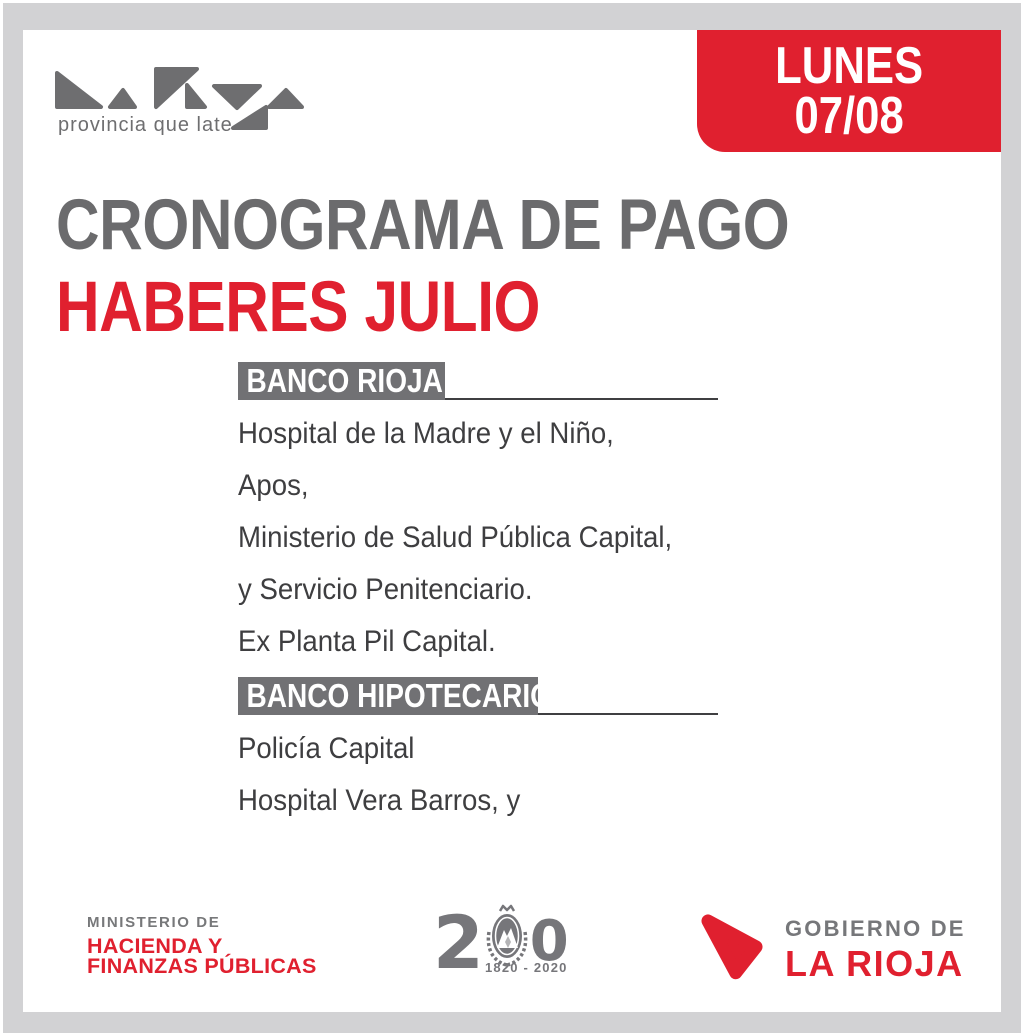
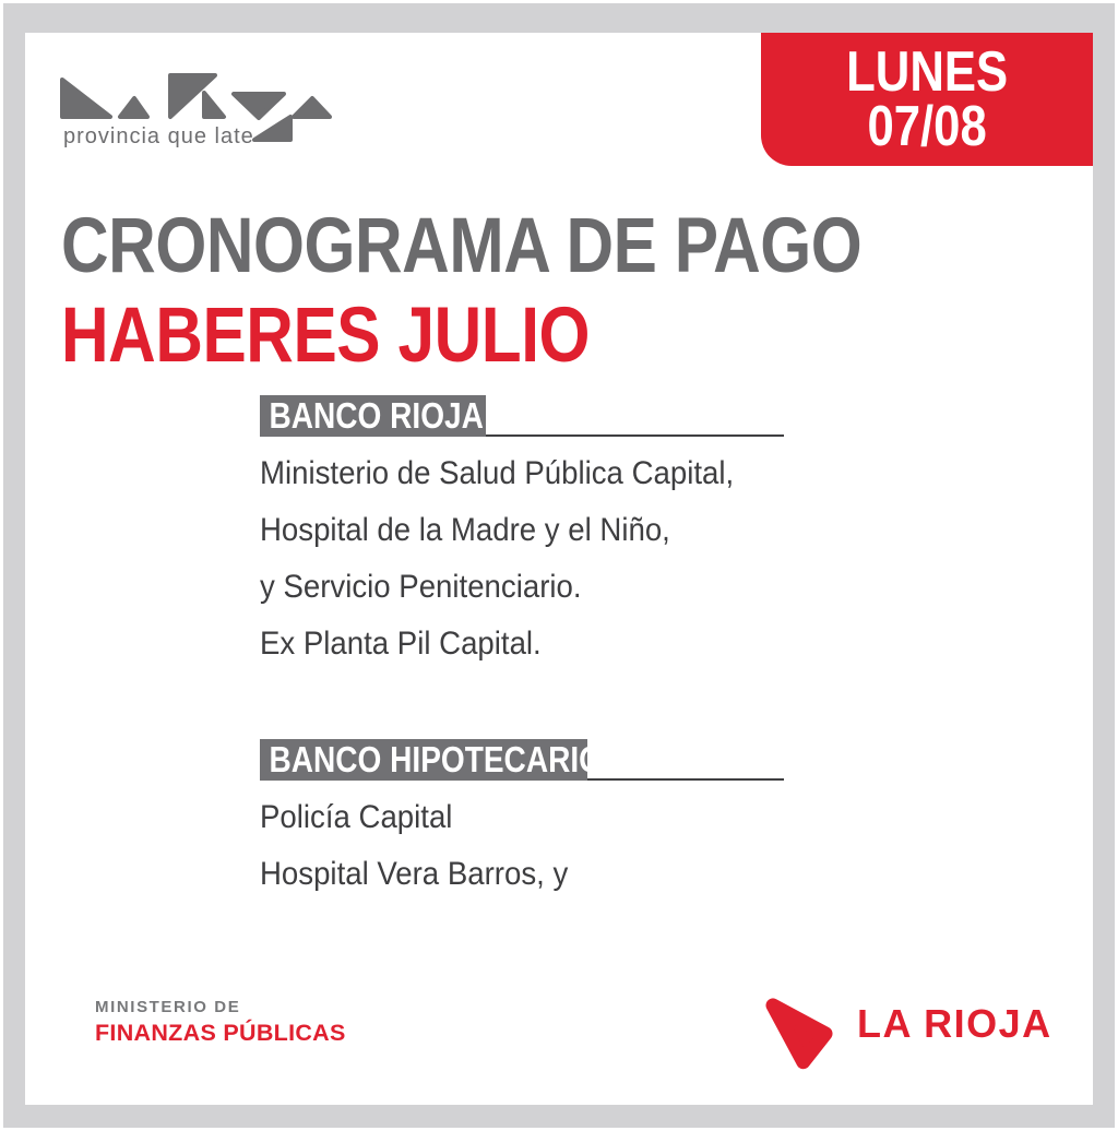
  provincia que late
  LUNES
  07/08
  CRONOGRAMA DE PAGO
  HABERES JULIO
  BANCO RIOJA
- Hospital de la Madre y el Niño,
+ Ministerio de Salud Pública Capital,
- Apos,
- Ministerio de Salud Pública Capital,
+ Hospital de la Madre y el Niño,
  y Servicio Penitenciario.
  Ex Planta Pil Capital.
  BANCO HIPOTECARIO
  Policía Capital
  Hospital Vera Barros, y
  MINISTERIO DE
- HACIENDA Y
  FINANZAS PÚBLICAS
- 2
- 0
- 1820 - 2020
- GOBIERNO DE
  LA RIOJA
